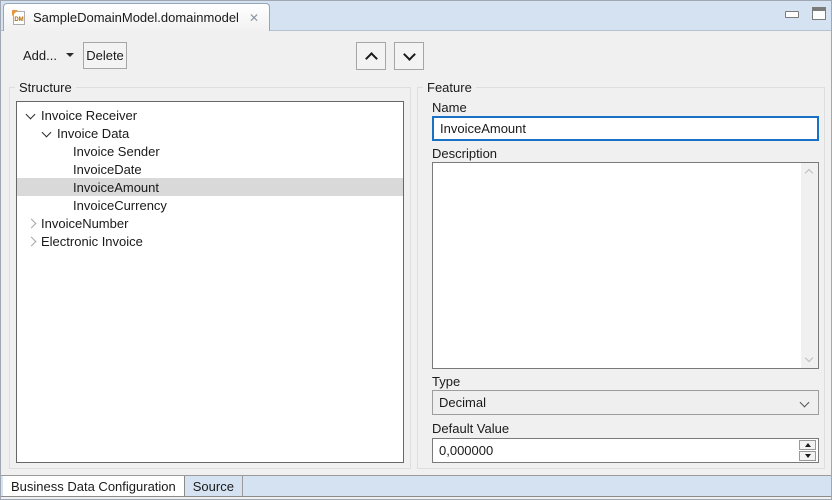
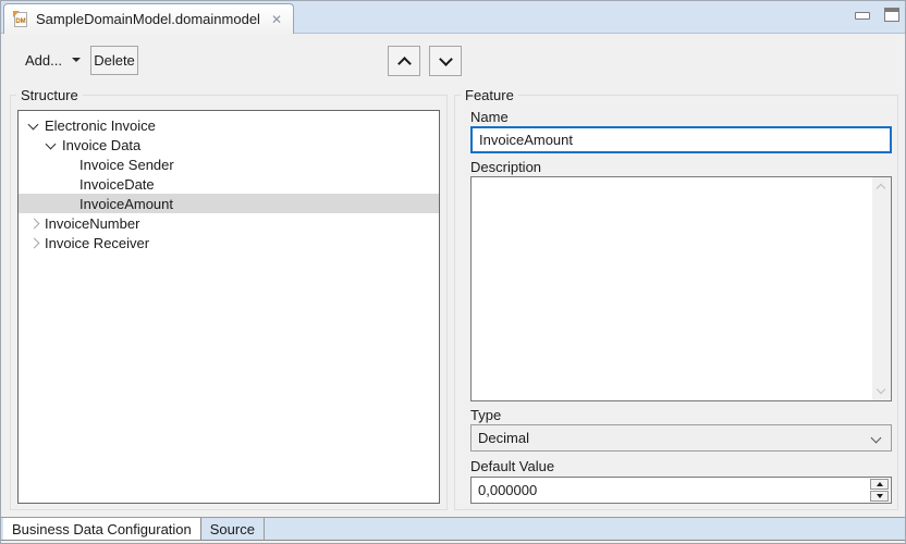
  SampleDomainModel.domainmodel
  ✕
  Add...
  Delete
  Structure
- Invoice Receiver
+ Electronic Invoice
  Invoice Data
  Invoice Sender
  InvoiceDate
  InvoiceAmount
- InvoiceCurrency
  InvoiceNumber
- Electronic Invoice
+ Invoice Receiver
  Feature
  Name
  InvoiceAmount
  Description
  Type
  Decimal
  Default Value
  0,000000
  Business Data Configuration
  Source
